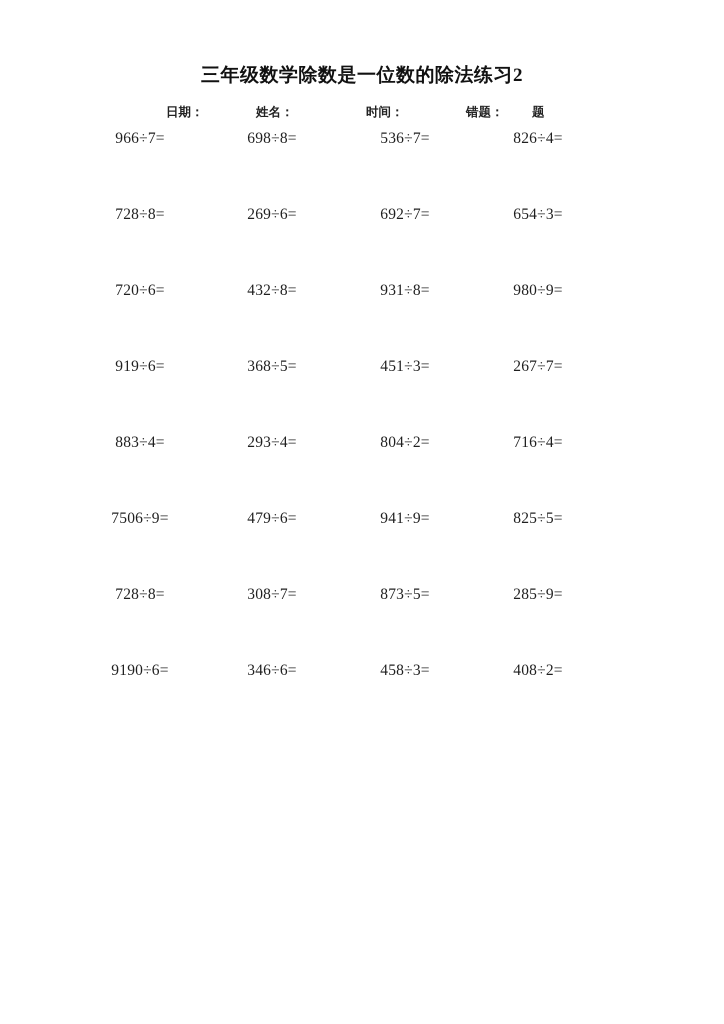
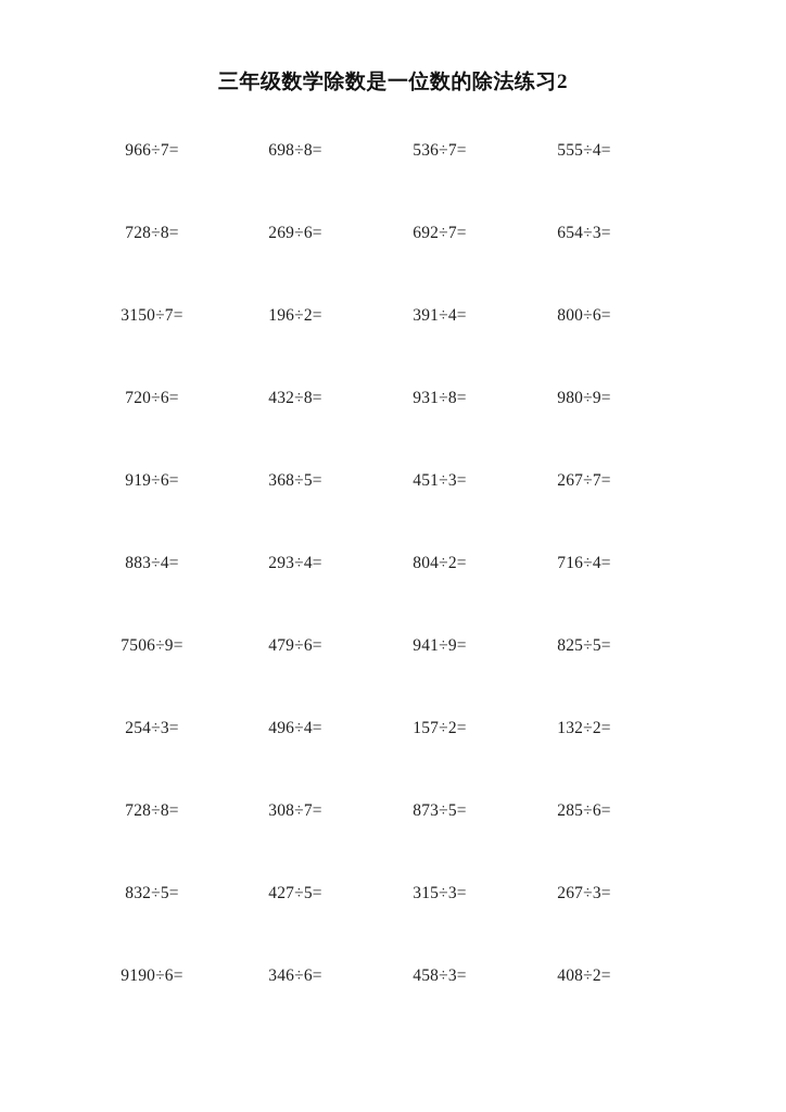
  三年级数学除数是一位数的除法练习2
- 日期：
- 姓名：
- 时间：
- 错题：
- 题
  966÷7=
  698÷8=
  536÷7=
- 826÷4=
+ 555÷4=
  728÷8=
  269÷6=
  692÷7=
  654÷3=
+ 3150÷7=
+ 196÷2=
+ 391÷4=
+ 800÷6=
  720÷6=
  432÷8=
  931÷8=
  980÷9=
  919÷6=
  368÷5=
  451÷3=
  267÷7=
  883÷4=
  293÷4=
  804÷2=
  716÷4=
  7506÷9=
  479÷6=
  941÷9=
  825÷5=
+ 254÷3=
+ 496÷4=
+ 157÷2=
+ 132÷2=
  728÷8=
  308÷7=
  873÷5=
- 285÷9=
+ 285÷6=
+ 832÷5=
+ 427÷5=
+ 315÷3=
+ 267÷3=
  9190÷6=
  346÷6=
  458÷3=
  408÷2=
